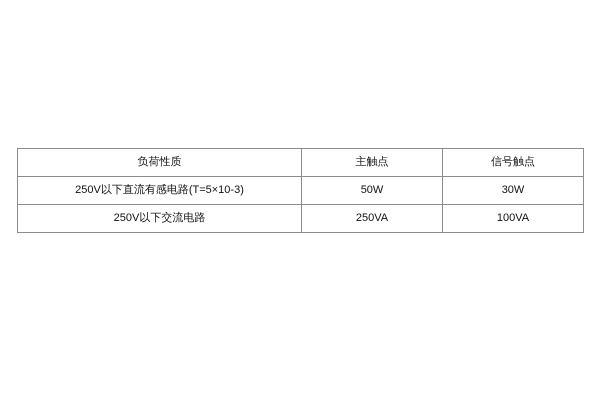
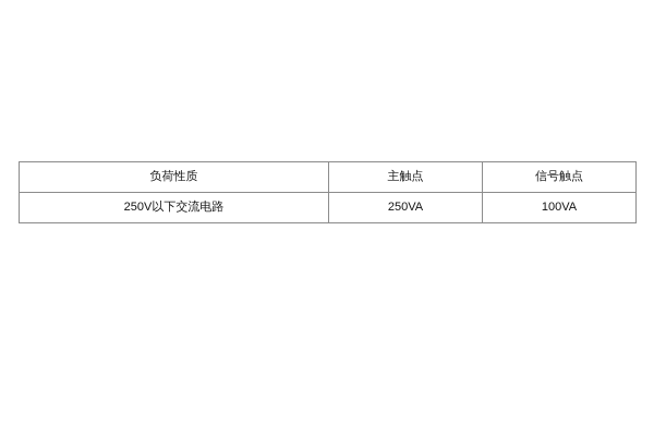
  负荷性质	主触点	信号触点
- 250V以下直流有感电路(T=5×10-3)	50W	30W
  250V以下交流电路	250VA	100VA
